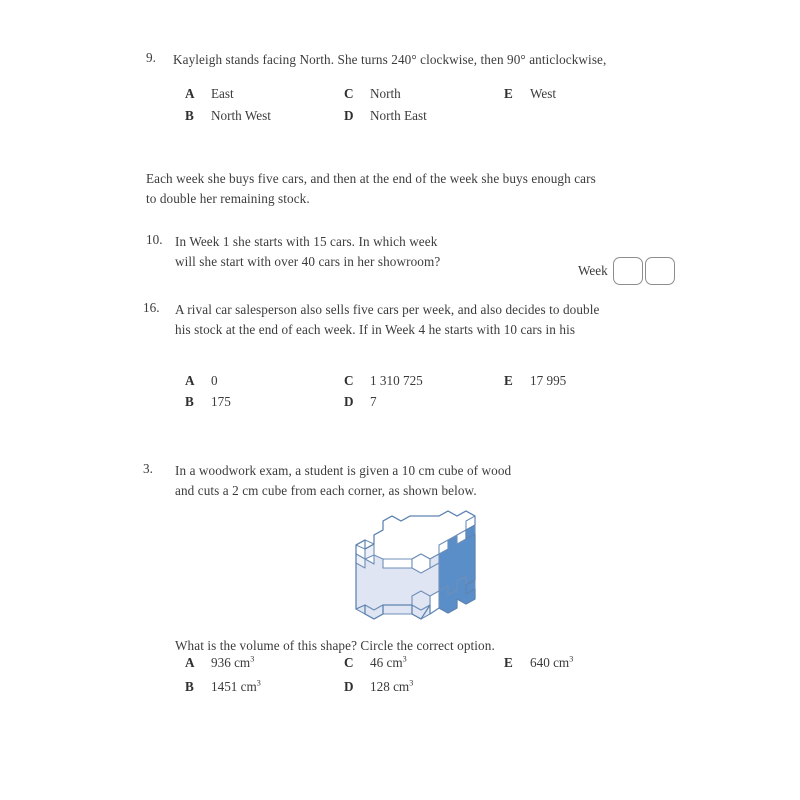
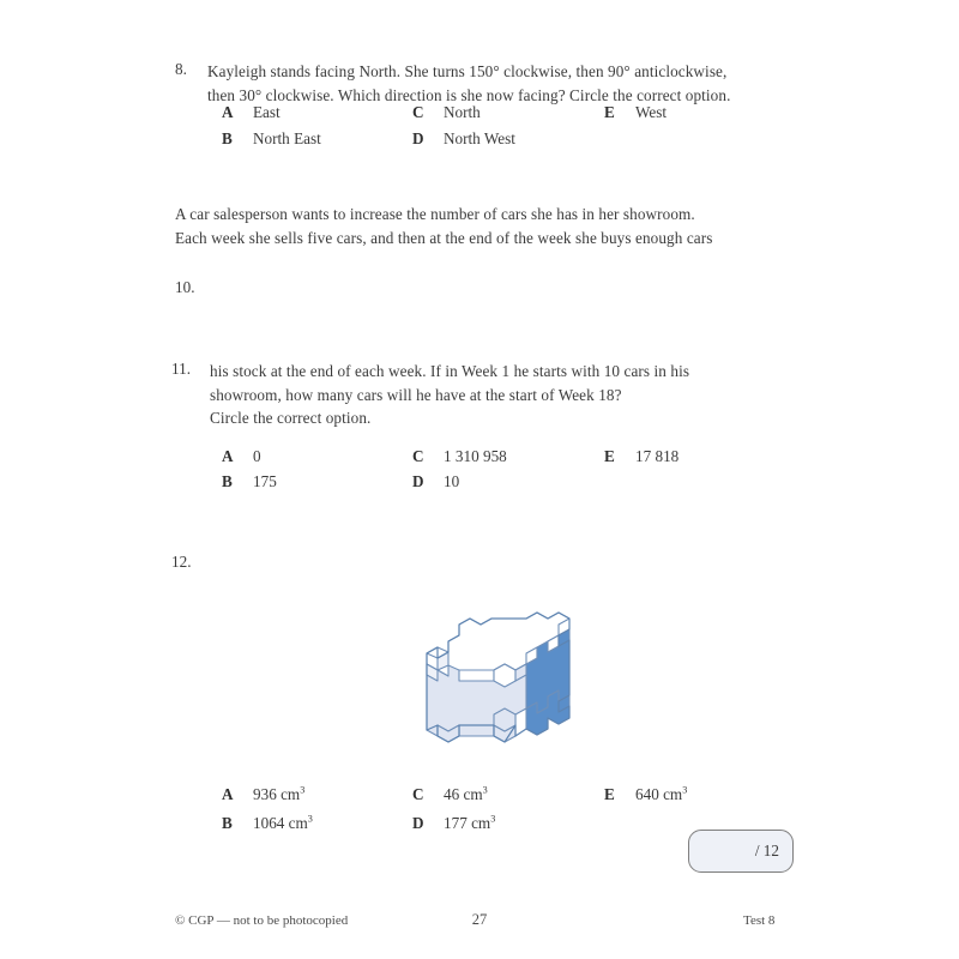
- 9.
+ 8.
- Kayleigh stands facing North. She turns 240° clockwise, then 90° anticlockwise,
+ Kayleigh stands facing North. She turns 150° clockwise, then 90° anticlockwise,
+ then 30° clockwise. Which direction is she now facing? Circle the correct option.
  A East
- B North West
+ B North East
  C North
- D North East
+ D North West
  E West
+ A car salesperson wants to increase the number of cars she has in her showroom.
- Each week she buys five cars, and then at the end of the week she buys enough cars
+ Each week she sells five cars, and then at the end of the week she buys enough cars
- to double her remaining stock.
  10.
- In Week 1 she starts with 15 cars. In which week
- will she start with over 40 cars in her showroom?
- Week
- 16.
+ 11.
- A rival car salesperson also sells five cars per week, and also decides to double
- his stock at the end of each week. If in Week 4 he starts with 10 cars in his
+ his stock at the end of each week. If in Week 1 he starts with 10 cars in his
+ showroom, how many cars will he have at the start of Week 18?
+ Circle the correct option.
  A 0
  B 175
- C 1 310 725
+ C 1 310 958
- D 7
+ D 10
- E 17 995
+ E 17 818
- 3.
+ 12.
- In a woodwork exam, a student is given a 10 cm cube of wood
- and cuts a 2 cm cube from each corner, as shown below.
- What is the volume of this shape? Circle the correct option.
  A 936 cm3
- B 1451 cm3
+ B 1064 cm3
  C 46 cm3
- D 128 cm3
+ D 177 cm3
  E 640 cm3
+ / 12
+ © CGP — not to be photocopied
+ 27
+ Test 8
